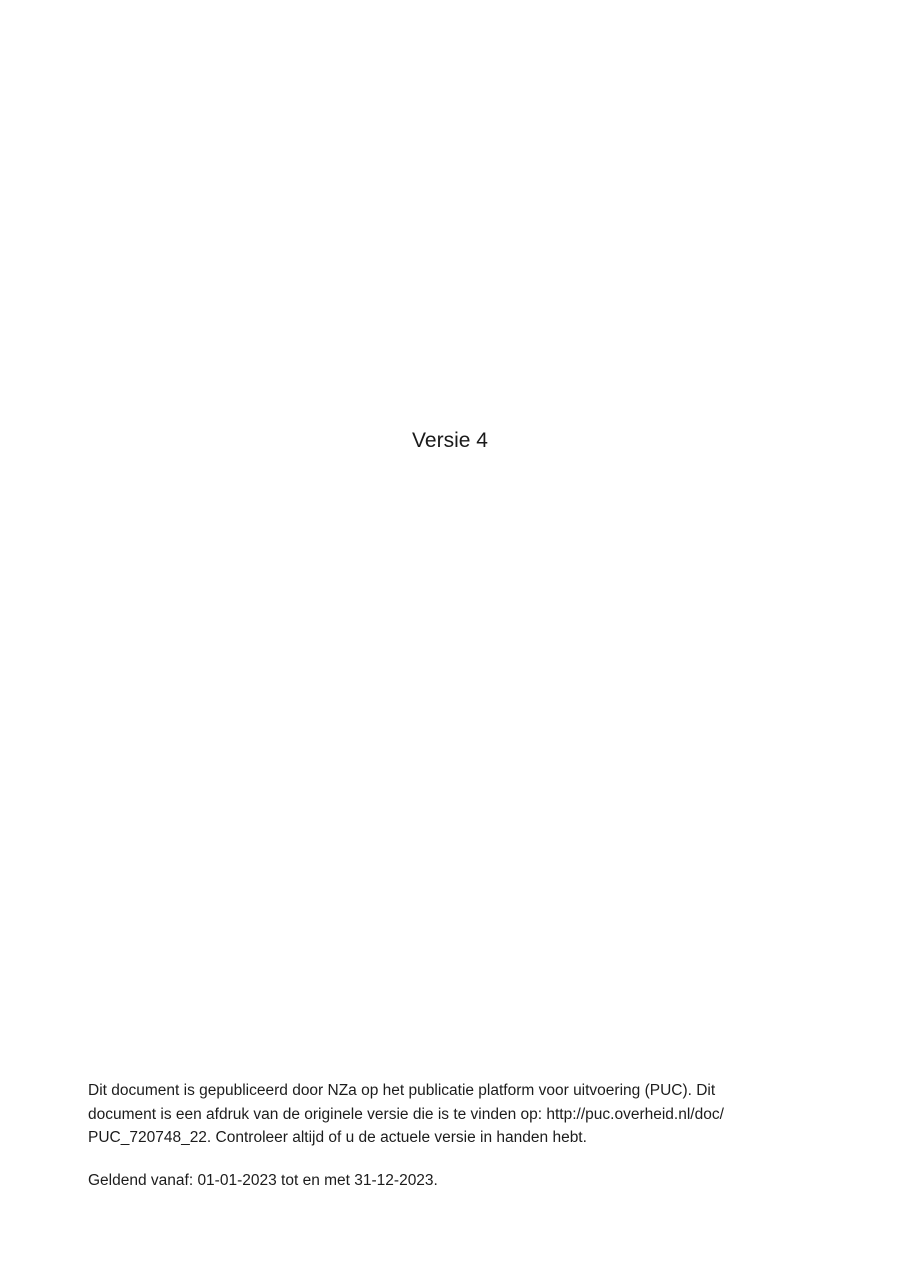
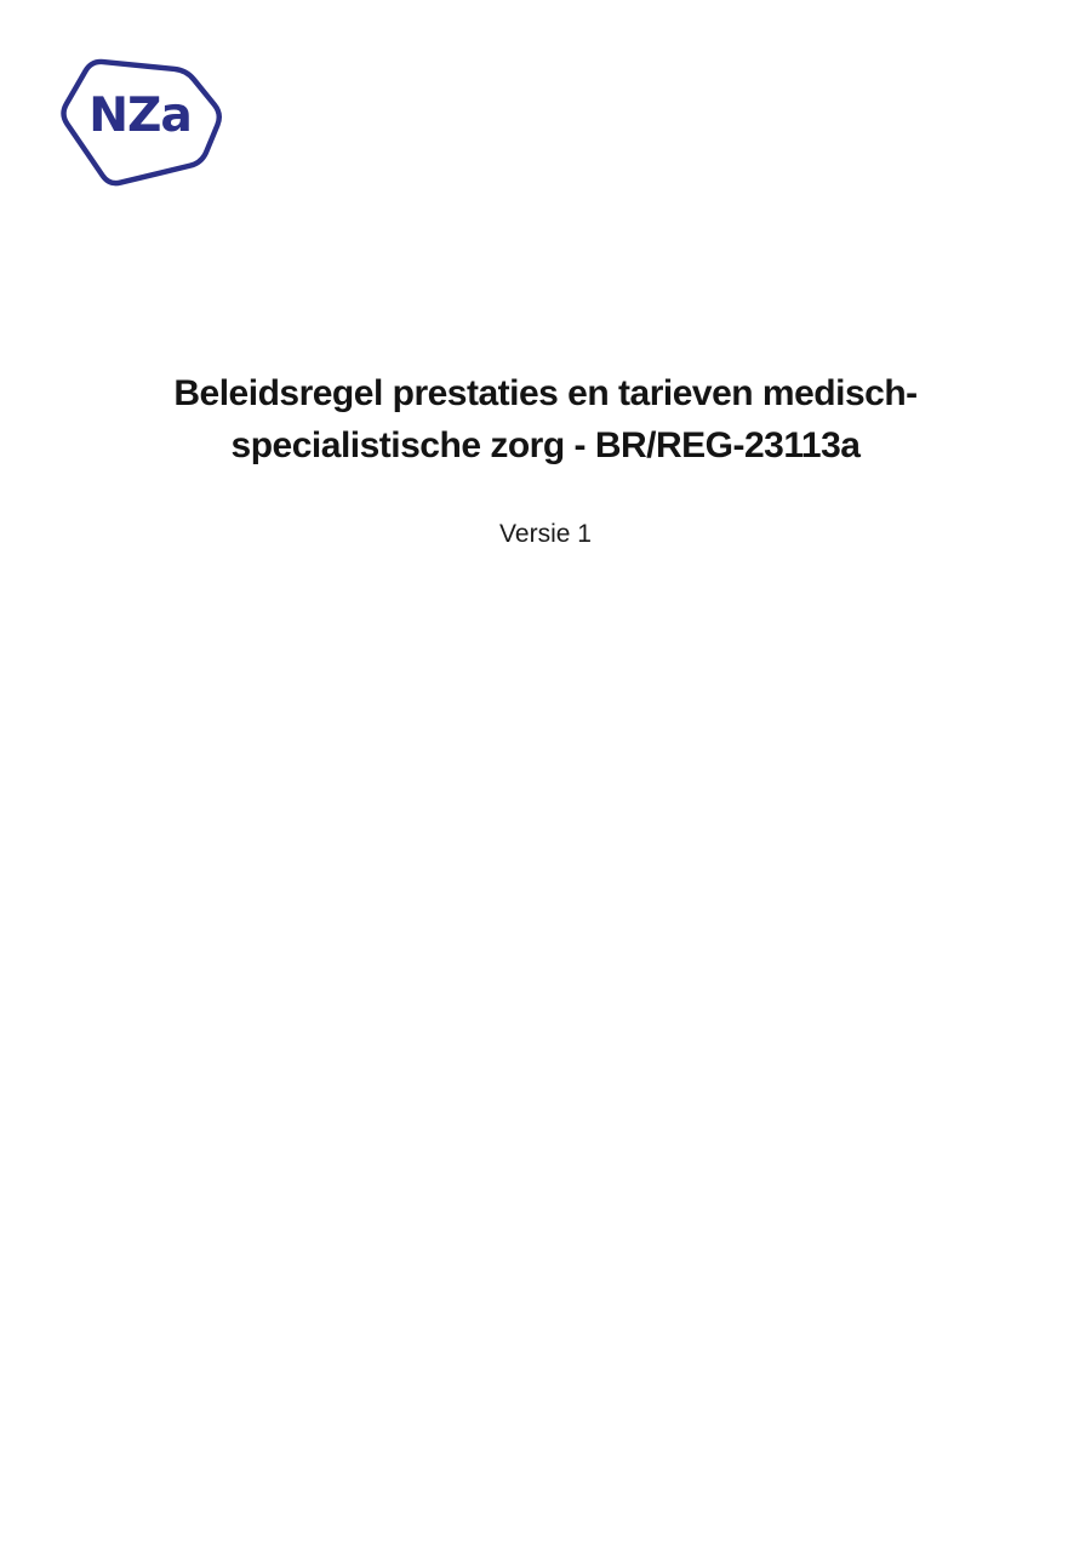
+ NZa
+ Beleidsregel prestaties en tarieven medisch-
+ specialistische zorg - BR/REG-23113a
- Versie 4
+ Versie 1
- Dit document is gepubliceerd door NZa op het publicatie platform voor uitvoering (PUC). Dit
- document is een afdruk van de originele versie die is te vinden op: http://puc.overheid.nl/doc/
- PUC_720748_22. Controleer altijd of u de actuele versie in handen hebt.
- Geldend vanaf: 01-01-2023 tot en met 31-12-2023.
